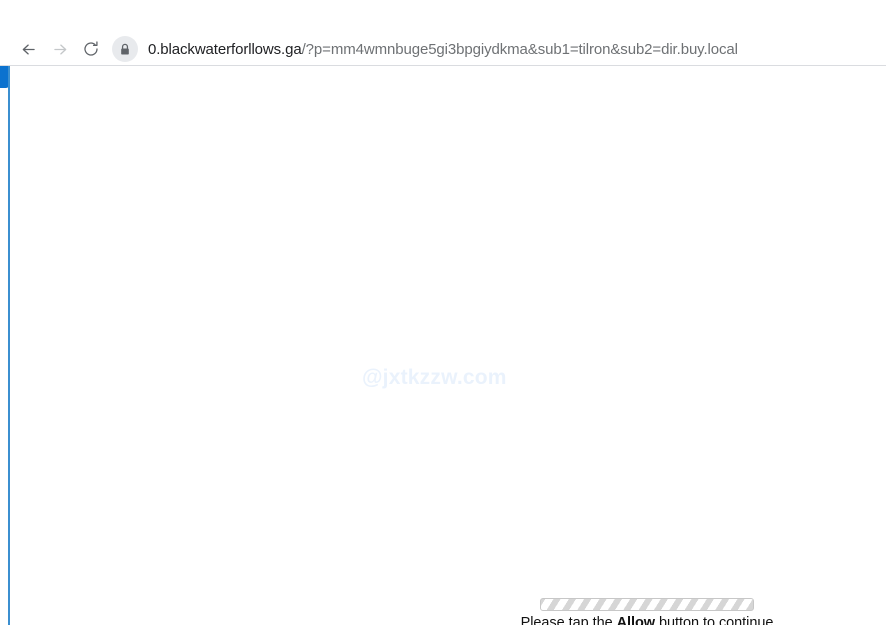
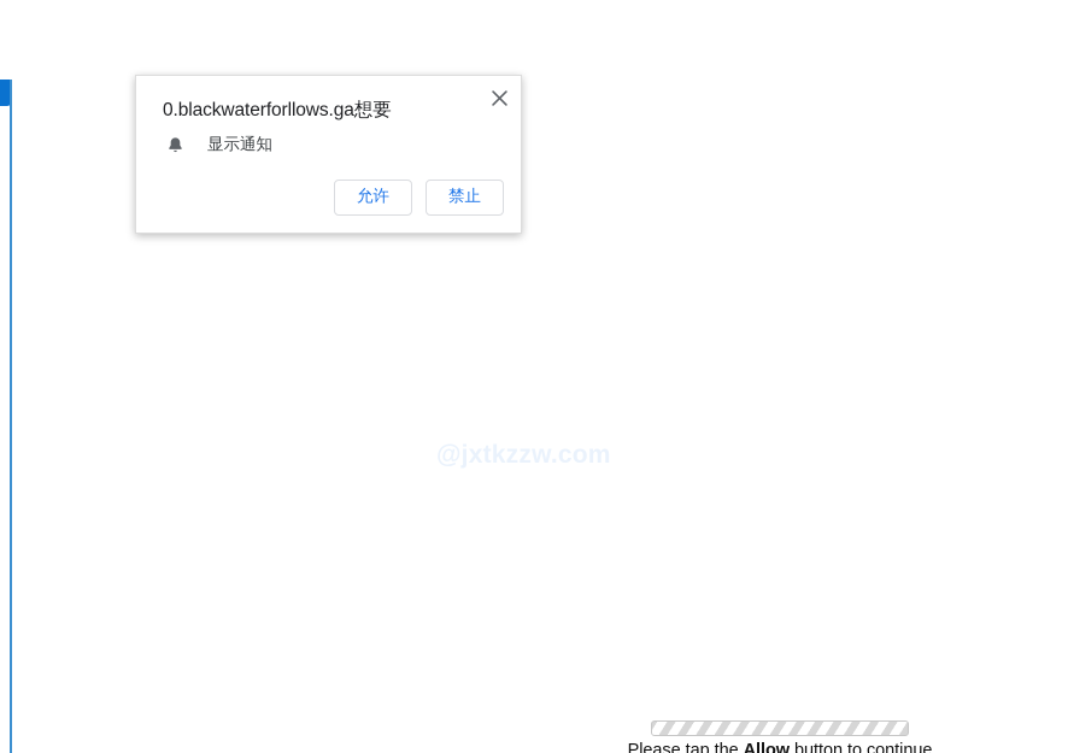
- 0.blackwaterforllows.ga/?p=mm4wmnbuge5gi3bpgiydkma&sub1=tilron&sub2=dir.buy.local
  Please tap the Allow button to continue
+ 0.blackwaterforllows.ga想要
+ 显示通知
+ 允许
+ 禁止
